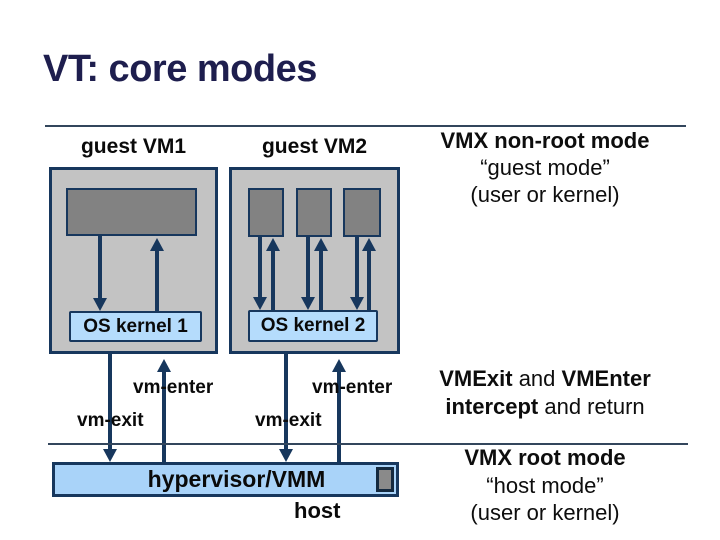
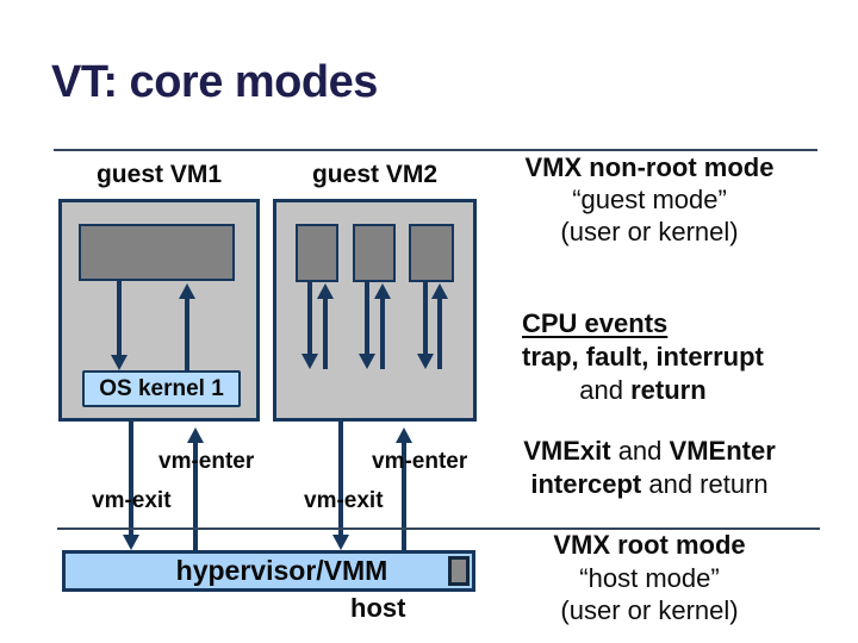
  VT: core modes
  guest VM1
  guest VM2
  OS kernel 1
- OS kernel 2
  vm-enter
  vm-exit
  vm-enter
  vm-exit
  hypervisor/VMM
  host
  VMX non-root mode
  “guest mode”
  (user or kernel)
+ CPU events
+ trap, fault, interrupt
+ and return
  VMExit and VMEnter
  intercept and return
  VMX root mode
  “host mode”
  (user or kernel)
